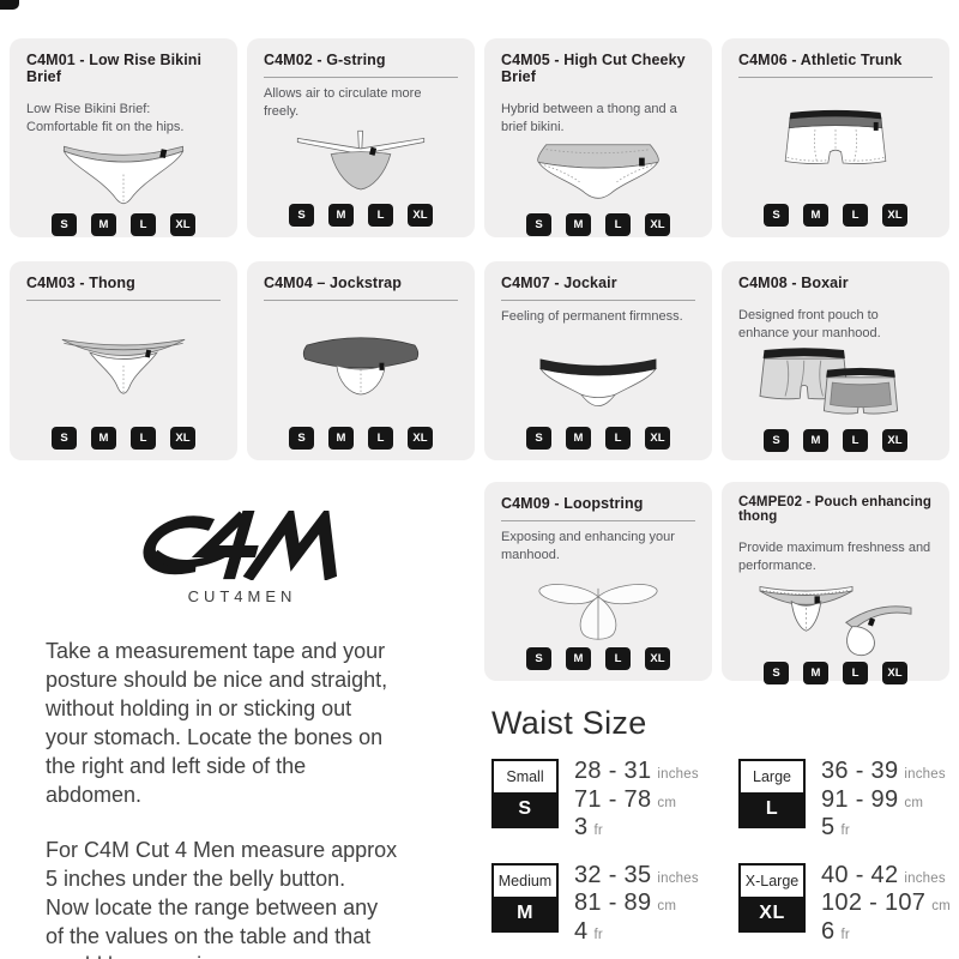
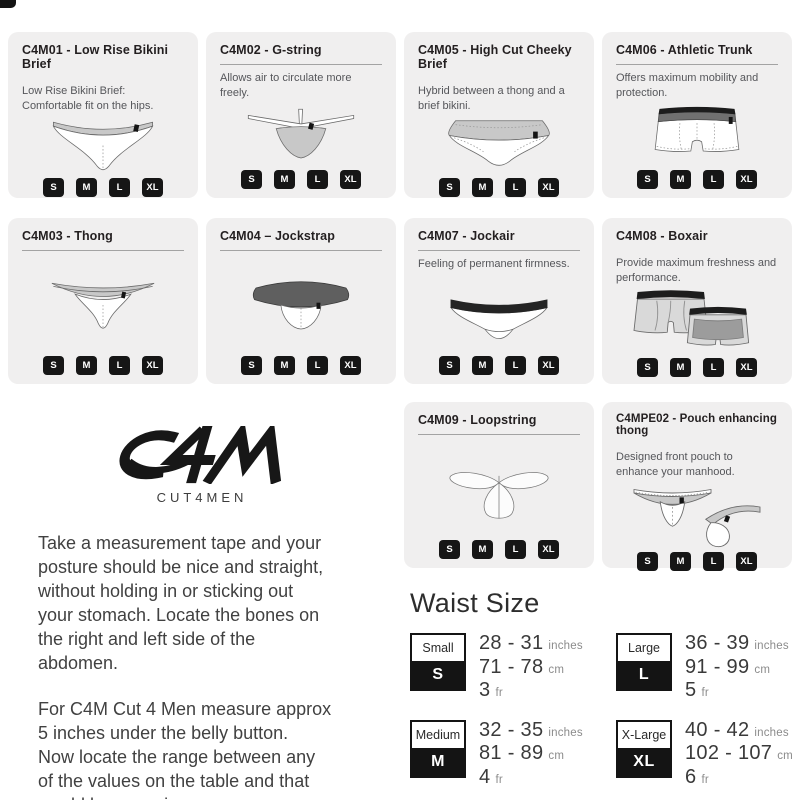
  C4M01 - Low Rise Bikini Brief
  Low Rise Bikini Brief: Comfortable fit on the hips.
  S
  M
  L
  XL
  C4M02 - G-string
  Allows air to circulate more freely.
  S
  M
  L
  XL
  C4M05 - High Cut Cheeky Brief
  Hybrid between a thong and a brief bikini.
  S
  M
  L
  XL
  C4M06 - Athletic Trunk
+ Offers maximum mobility and protection.
  S
  M
  L
  XL
  C4M03 - Thong
  S
  M
  L
  XL
  C4M04 – Jockstrap
  S
  M
  L
  XL
  C4M07 - Jockair
  Feeling of permanent firmness.
  S
  M
  L
  XL
  C4M08 - Boxair
- Designed front pouch to enhance your manhood.
+ Provide maximum freshness and performance.
  S
  M
  L
  XL
  CUT4MEN
  Take a measurement tape and your
  posture should be nice and straight,
  without holding in or sticking out
  your stomach. Locate the bones on
  the right and left side of the
  abdomen.
  For C4M Cut 4 Men measure approx
  5 inches under the belly button.
  Now locate the range between any
  of the values on the table and that
  C4M09 - Loopstring
- Exposing and enhancing your manhood.
  S
  M
  L
  XL
  C4MPE02 - Pouch enhancing thong
- Provide maximum freshness and performance.
+ Designed front pouch to enhance your manhood.
  S
  M
  L
  XL
  Waist Size
  Small
  S
  28 - 31 inches
  71 - 78 cm
  3 fr
  Large
  L
  36 - 39 inches
  91 - 99 cm
  5 fr
  Medium
  M
  32 - 35 inches
  81 - 89 cm
  4 fr
  X-Large
  XL
  40 - 42 inches
  102 - 107 cm
  6 fr
